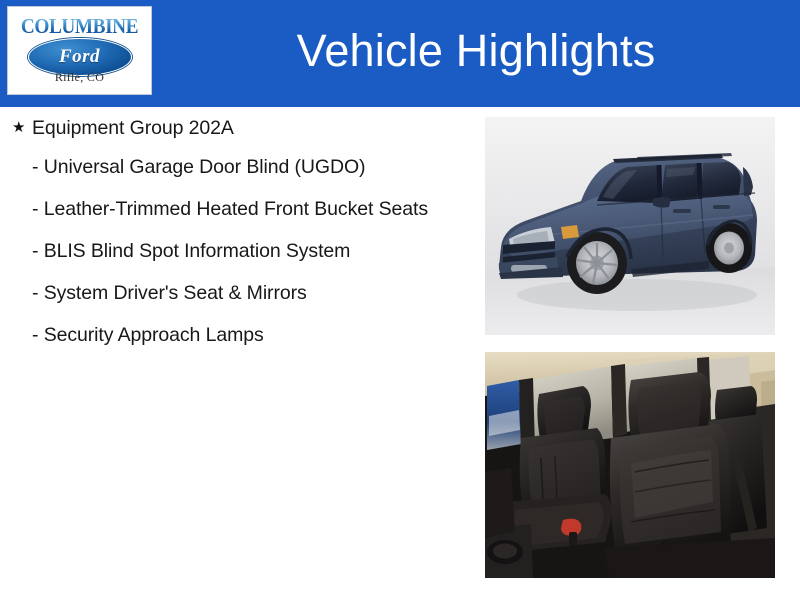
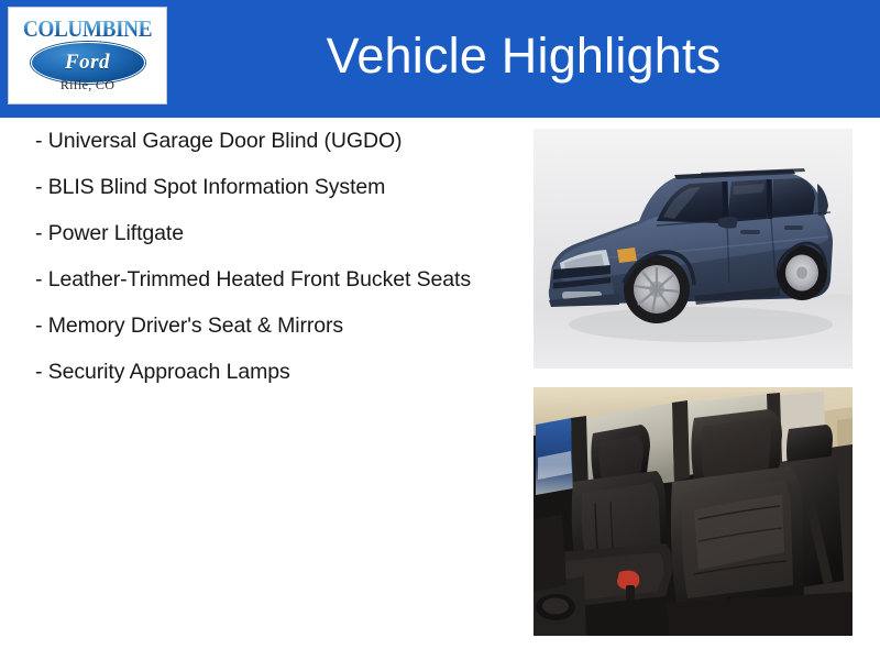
  COLUMBINE
  Ford
  Rifle, CO
  Vehicle Highlights
- ★
- Equipment Group 202A
  - Universal Garage Door Blind (UGDO)
- - Leather-Trimmed Heated Front Bucket Seats
+ - BLIS Blind Spot Information System
+ - Power Liftgate
- - BLIS Blind Spot Information System
+ - Leather-Trimmed Heated Front Bucket Seats
- - System Driver's Seat & Mirrors
+ - Memory Driver's Seat & Mirrors
  - Security Approach Lamps
